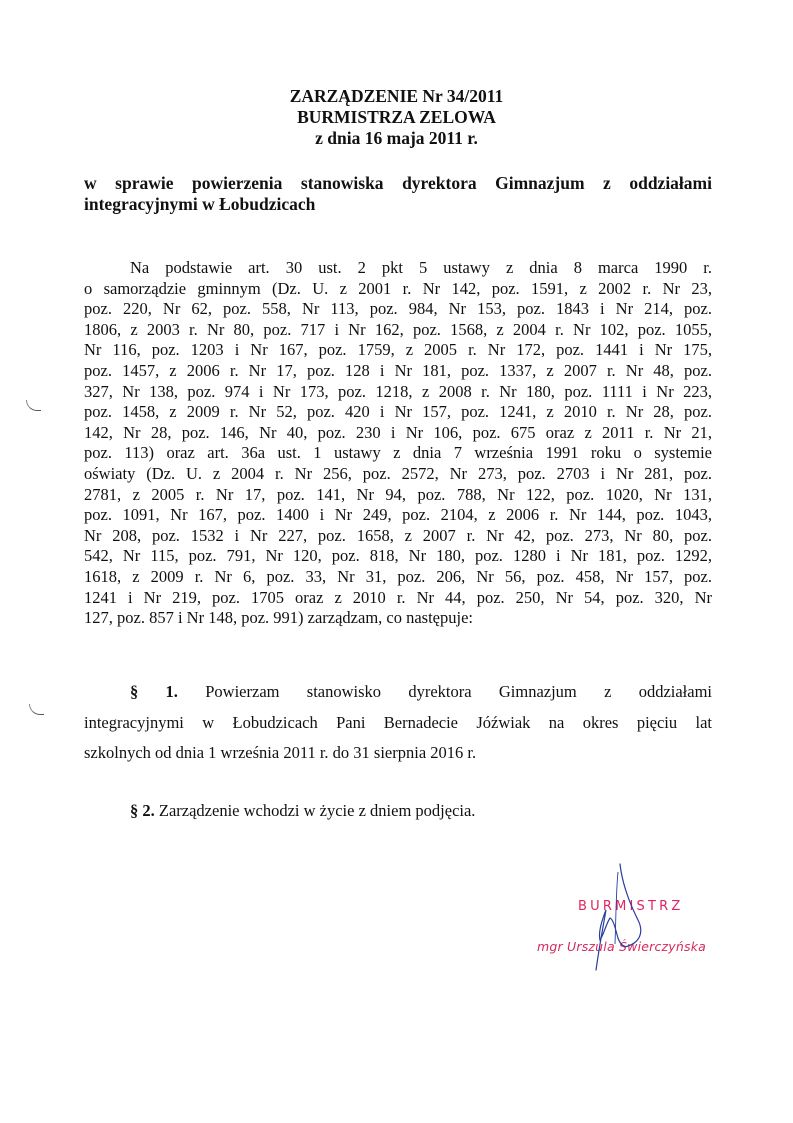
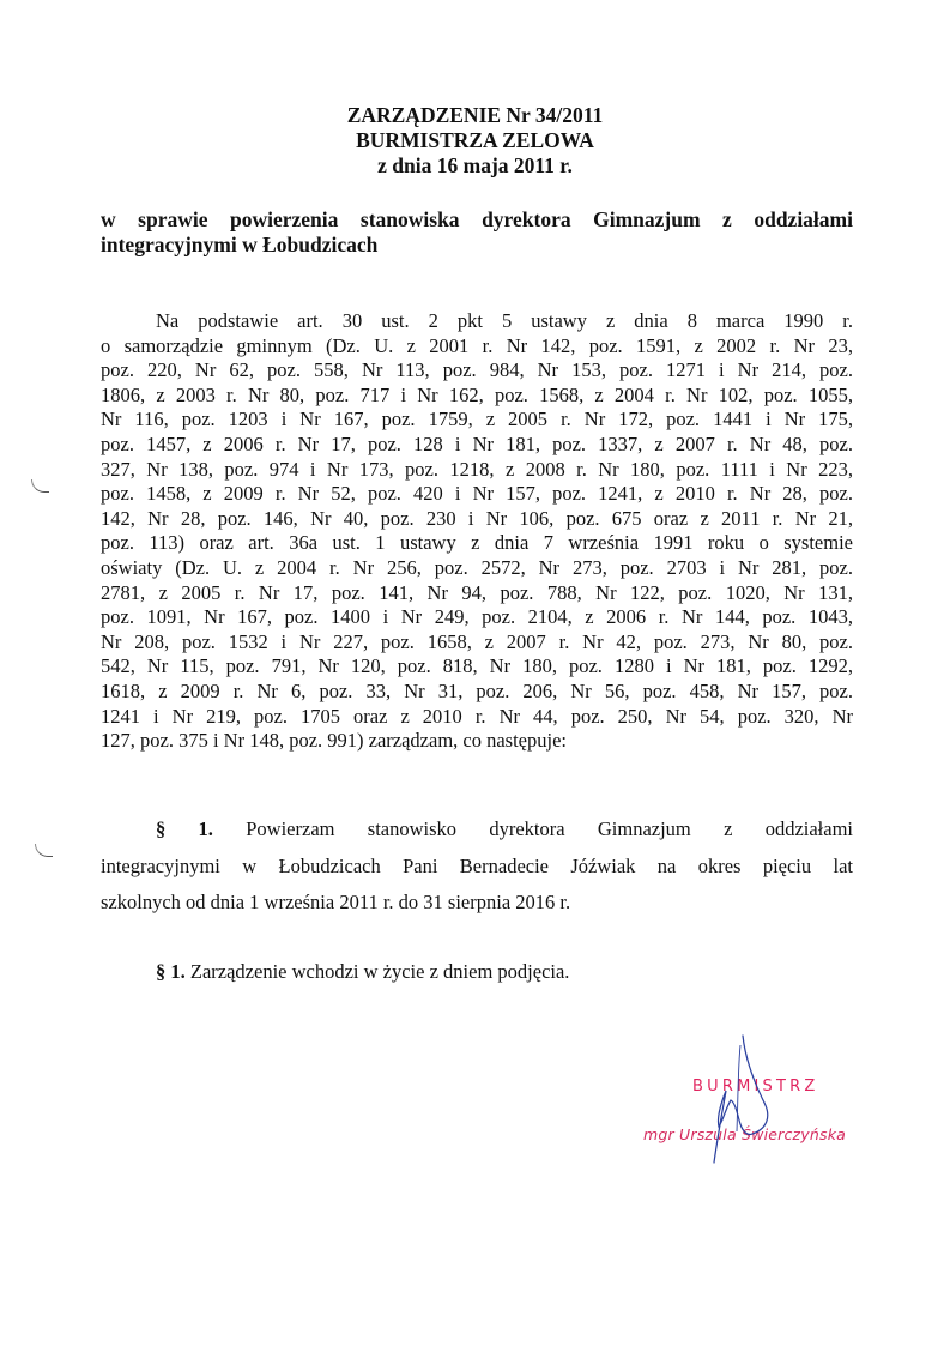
  ZARZĄDZENIE Nr 34/2011
  BURMISTRZA ZELOWA
  z dnia 16 maja 2011 r.
  w sprawie powierzenia stanowiska dyrektora Gimnazjum z oddziałami
  integracyjnymi w Łobudzicach
  Na podstawie art. 30 ust. 2 pkt 5 ustawy z dnia 8 marca 1990 r.
  o samorządzie gminnym (Dz. U. z 2001 r. Nr 142, poz. 1591, z 2002 r. Nr 23,
- poz. 220, Nr 62, poz. 558, Nr 113, poz. 984, Nr 153, poz. 1843 i Nr 214, poz.
+ poz. 220, Nr 62, poz. 558, Nr 113, poz. 984, Nr 153, poz. 1271 i Nr 214, poz.
  1806, z 2003 r. Nr 80, poz. 717 i Nr 162, poz. 1568, z 2004 r. Nr 102, poz. 1055,
  Nr 116, poz. 1203 i Nr 167, poz. 1759, z 2005 r. Nr 172, poz. 1441 i Nr 175,
  poz. 1457, z 2006 r. Nr 17, poz. 128 i Nr 181, poz. 1337, z 2007 r. Nr 48, poz.
  327, Nr 138, poz. 974 i Nr 173, poz. 1218, z 2008 r. Nr 180, poz. 1111 i Nr 223,
  poz. 1458, z 2009 r. Nr 52, poz. 420 i Nr 157, poz. 1241, z 2010 r. Nr 28, poz.
  142, Nr 28, poz. 146, Nr 40, poz. 230 i Nr 106, poz. 675 oraz z 2011 r. Nr 21,
  poz. 113) oraz art. 36a ust. 1 ustawy z dnia 7 września 1991 roku o systemie
  oświaty (Dz. U. z 2004 r. Nr 256, poz. 2572, Nr 273, poz. 2703 i Nr 281, poz.
  2781, z 2005 r. Nr 17, poz. 141, Nr 94, poz. 788, Nr 122, poz. 1020, Nr 131,
  poz. 1091, Nr 167, poz. 1400 i Nr 249, poz. 2104, z 2006 r. Nr 144, poz. 1043,
  Nr 208, poz. 1532 i Nr 227, poz. 1658, z 2007 r. Nr 42, poz. 273, Nr 80, poz.
  542, Nr 115, poz. 791, Nr 120, poz. 818, Nr 180, poz. 1280 i Nr 181, poz. 1292,
  1618, z 2009 r. Nr 6, poz. 33, Nr 31, poz. 206, Nr 56, poz. 458, Nr 157, poz.
  1241 i Nr 219, poz. 1705 oraz z 2010 r. Nr 44, poz. 250, Nr 54, poz. 320, Nr
- 127, poz. 857 i Nr 148, poz. 991) zarządzam, co następuje:
+ 127, poz. 375 i Nr 148, poz. 991) zarządzam, co następuje:
  § 1. Powierzam stanowisko dyrektora Gimnazjum z oddziałami
  integracyjnymi w Łobudzicach Pani Bernadecie Jóźwiak na okres pięciu lat
  szkolnych od dnia 1 września 2011 r. do 31 sierpnia 2016 r.
- § 2. Zarządzenie wchodzi w życie z dniem podjęcia.
+ § 1. Zarządzenie wchodzi w życie z dniem podjęcia.
  BURMISTRZ
  mgr Urszla Świerczyńska
